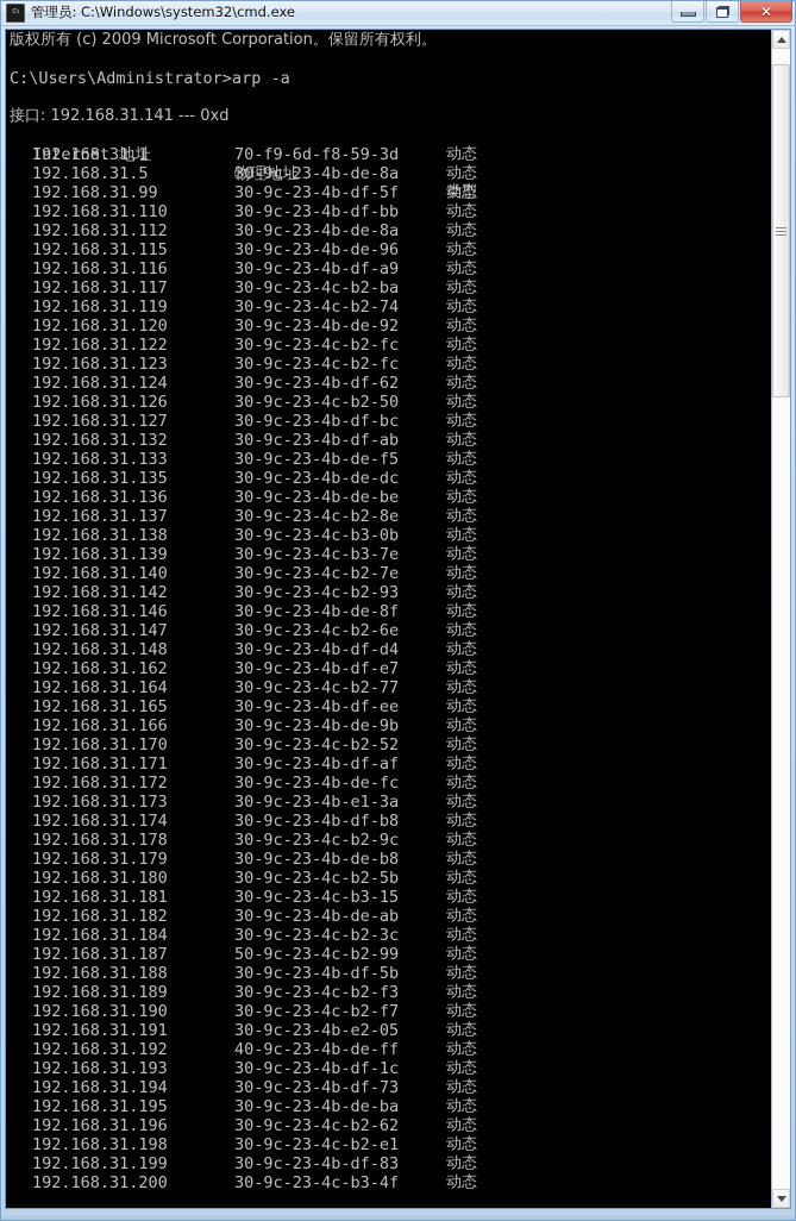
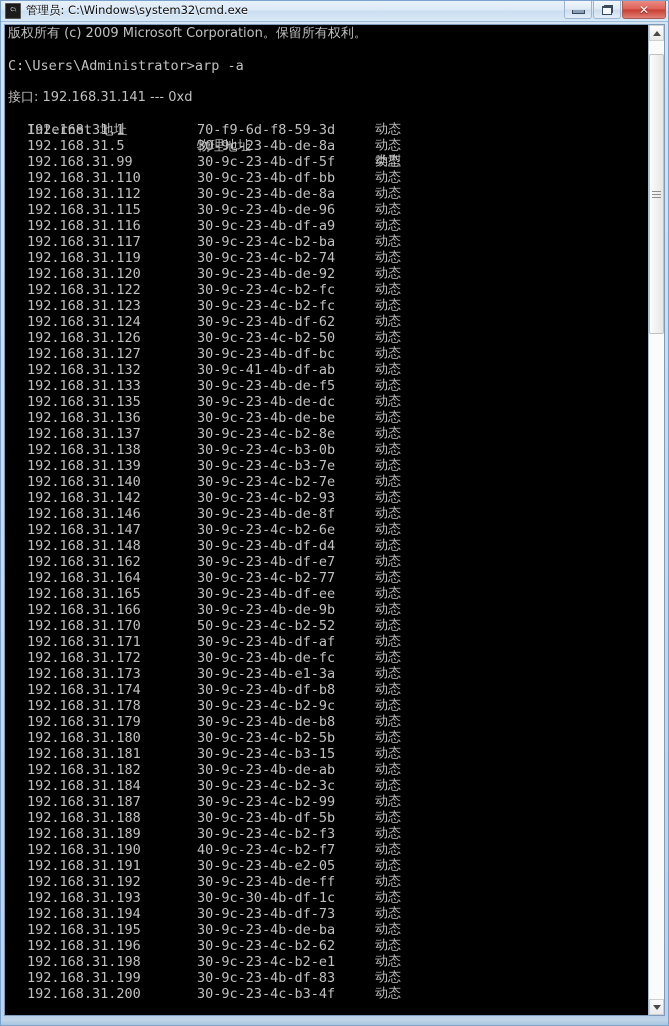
  管理员: C:\Windows\system32\cmd.exe
  ✕
  版权所有 (c) 2009 Microsoft Corporation。保留所有权利。
  C:\Users\Administrator>arp -a
  接口: 192.168.31.141 --- 0xd
  Internet 地址
  物理地址
  类型
  192.168.31.1
  70-f9-6d-f8-59-3d
  动态
  192.168.31.5
  30-9c-23-4b-de-8a
  动态
  192.168.31.99
  30-9c-23-4b-df-5f
  动态
  192.168.31.110
  30-9c-23-4b-df-bb
  动态
  192.168.31.112
  30-9c-23-4b-de-8a
  动态
  192.168.31.115
  30-9c-23-4b-de-96
  动态
  192.168.31.116
  30-9c-23-4b-df-a9
  动态
  192.168.31.117
  30-9c-23-4c-b2-ba
  动态
  192.168.31.119
  30-9c-23-4c-b2-74
  动态
  192.168.31.120
  30-9c-23-4b-de-92
  动态
  192.168.31.122
  30-9c-23-4c-b2-fc
  动态
  192.168.31.123
  30-9c-23-4c-b2-fc
  动态
  192.168.31.124
  30-9c-23-4b-df-62
  动态
  192.168.31.126
  30-9c-23-4c-b2-50
  动态
  192.168.31.127
  30-9c-23-4b-df-bc
  动态
  192.168.31.132
- 30-9c-23-4b-df-ab
+ 30-9c-41-4b-df-ab
  动态
  192.168.31.133
  30-9c-23-4b-de-f5
  动态
  192.168.31.135
  30-9c-23-4b-de-dc
  动态
  192.168.31.136
  30-9c-23-4b-de-be
  动态
  192.168.31.137
  30-9c-23-4c-b2-8e
  动态
  192.168.31.138
  30-9c-23-4c-b3-0b
  动态
  192.168.31.139
  30-9c-23-4c-b3-7e
  动态
  192.168.31.140
  30-9c-23-4c-b2-7e
  动态
  192.168.31.142
  30-9c-23-4c-b2-93
  动态
  192.168.31.146
  30-9c-23-4b-de-8f
  动态
  192.168.31.147
  30-9c-23-4c-b2-6e
  动态
  192.168.31.148
  30-9c-23-4b-df-d4
  动态
  192.168.31.162
  30-9c-23-4b-df-e7
  动态
  192.168.31.164
  30-9c-23-4c-b2-77
  动态
  192.168.31.165
  30-9c-23-4b-df-ee
  动态
  192.168.31.166
  30-9c-23-4b-de-9b
  动态
  192.168.31.170
- 30-9c-23-4c-b2-52
+ 50-9c-23-4c-b2-52
  动态
  192.168.31.171
  30-9c-23-4b-df-af
  动态
  192.168.31.172
  30-9c-23-4b-de-fc
  动态
  192.168.31.173
  30-9c-23-4b-e1-3a
  动态
  192.168.31.174
  30-9c-23-4b-df-b8
  动态
  192.168.31.178
  30-9c-23-4c-b2-9c
  动态
  192.168.31.179
  30-9c-23-4b-de-b8
  动态
  192.168.31.180
  30-9c-23-4c-b2-5b
  动态
  192.168.31.181
  30-9c-23-4c-b3-15
  动态
  192.168.31.182
  30-9c-23-4b-de-ab
  动态
  192.168.31.184
  30-9c-23-4c-b2-3c
  动态
  192.168.31.187
- 50-9c-23-4c-b2-99
+ 30-9c-23-4c-b2-99
  动态
  192.168.31.188
  30-9c-23-4b-df-5b
  动态
  192.168.31.189
  30-9c-23-4c-b2-f3
  动态
  192.168.31.190
- 30-9c-23-4c-b2-f7
+ 40-9c-23-4c-b2-f7
  动态
  192.168.31.191
  30-9c-23-4b-e2-05
  动态
  192.168.31.192
- 40-9c-23-4b-de-ff
+ 30-9c-23-4b-de-ff
  动态
  192.168.31.193
- 30-9c-23-4b-df-1c
+ 30-9c-30-4b-df-1c
  动态
  192.168.31.194
  30-9c-23-4b-df-73
  动态
  192.168.31.195
  30-9c-23-4b-de-ba
  动态
  192.168.31.196
  30-9c-23-4c-b2-62
  动态
  192.168.31.198
  30-9c-23-4c-b2-e1
  动态
  192.168.31.199
  30-9c-23-4b-df-83
  动态
  192.168.31.200
  30-9c-23-4c-b3-4f
  动态
